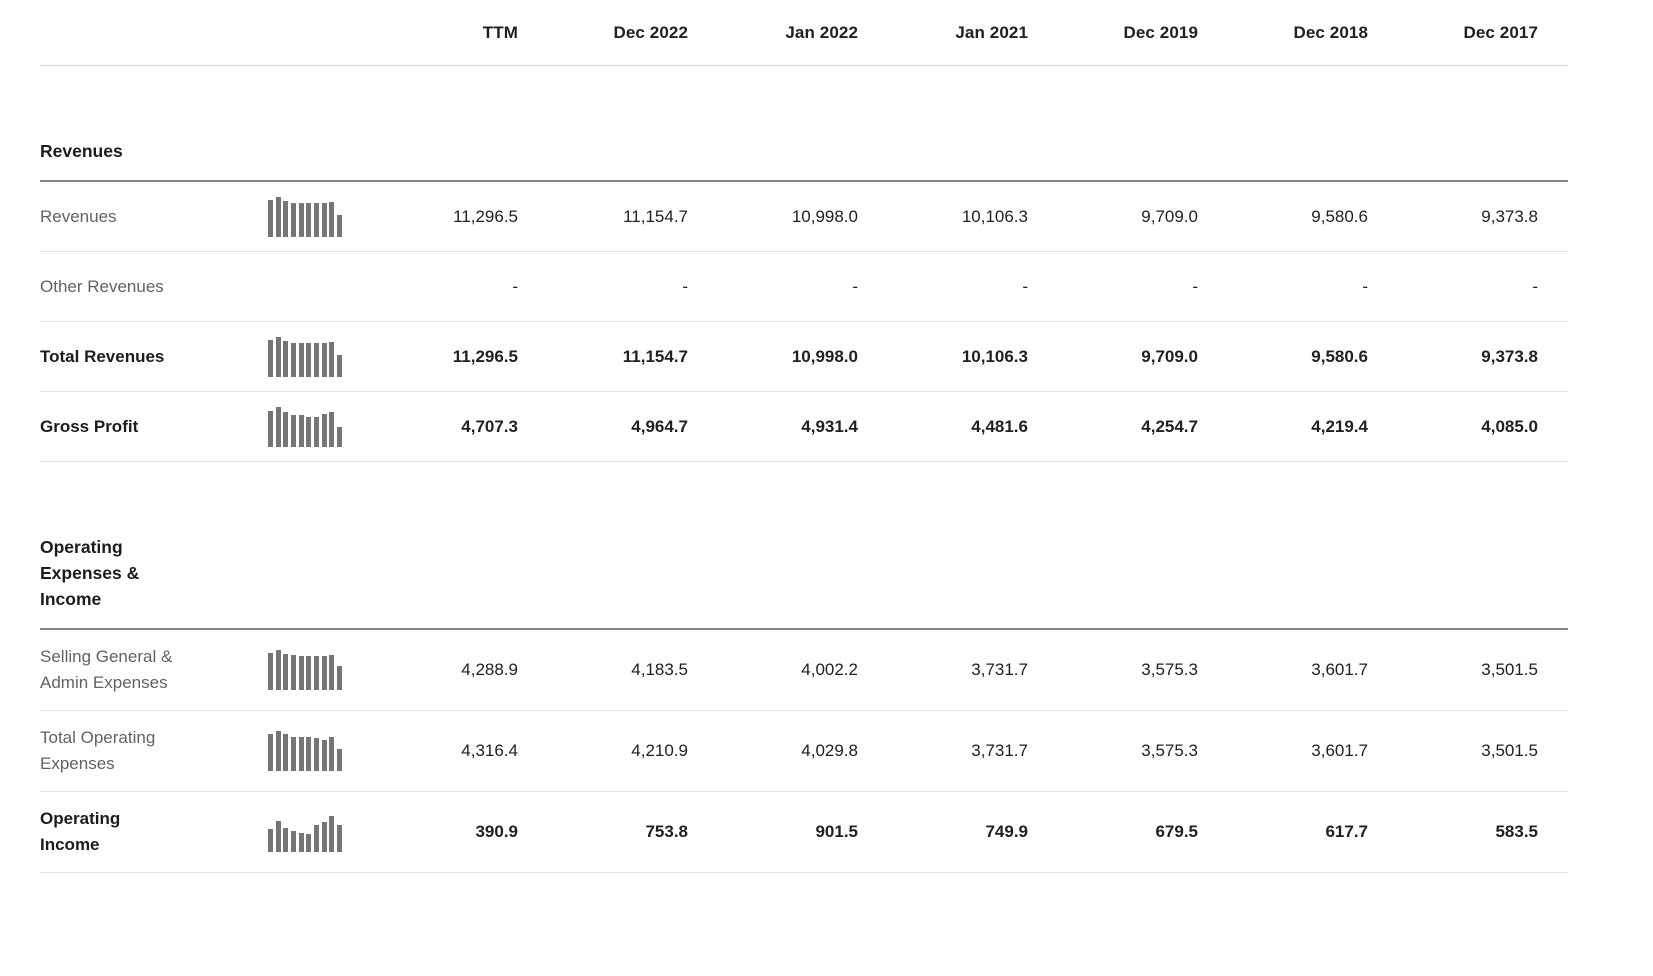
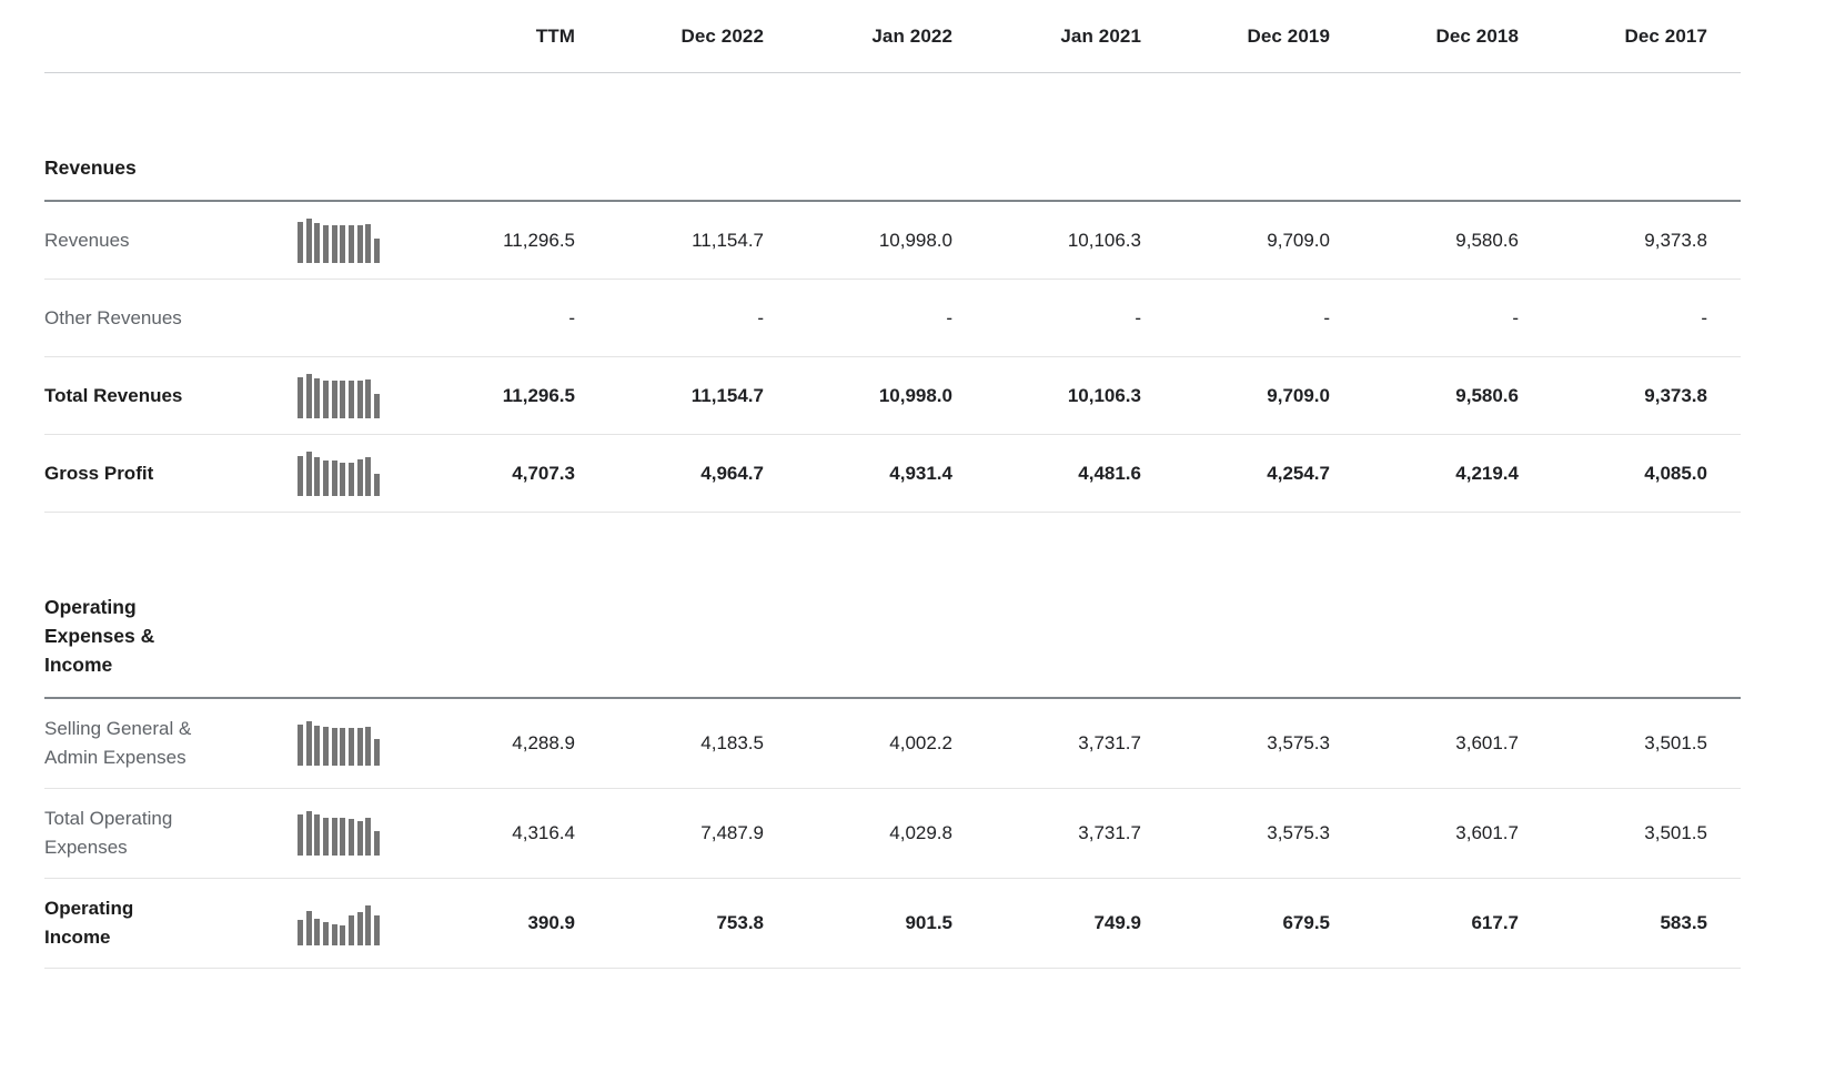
  TTM
  Dec 2022
  Jan 2022
  Jan 2021
  Dec 2019
  Dec 2018
  Dec 2017
  Revenues
  Revenues
  11,296.5
  11,154.7
  10,998.0
  10,106.3
  9,709.0
  9,580.6
  9,373.8
  Other Revenues
  -
  -
  -
  -
  -
  -
  -
  Total Revenues
  11,296.5
  11,154.7
  10,998.0
  10,106.3
  9,709.0
  9,580.6
  9,373.8
  Gross Profit
  4,707.3
  4,964.7
  4,931.4
  4,481.6
  4,254.7
  4,219.4
  4,085.0
  Operating Expenses & Income
  Selling General & Admin Expenses
  4,288.9
  4,183.5
  4,002.2
  3,731.7
  3,575.3
  3,601.7
  3,501.5
  Total Operating Expenses
  4,316.4
- 4,210.9
+ 7,487.9
  4,029.8
  3,731.7
  3,575.3
  3,601.7
  3,501.5
  Operating Income
  390.9
  753.8
  901.5
  749.9
  679.5
  617.7
  583.5
